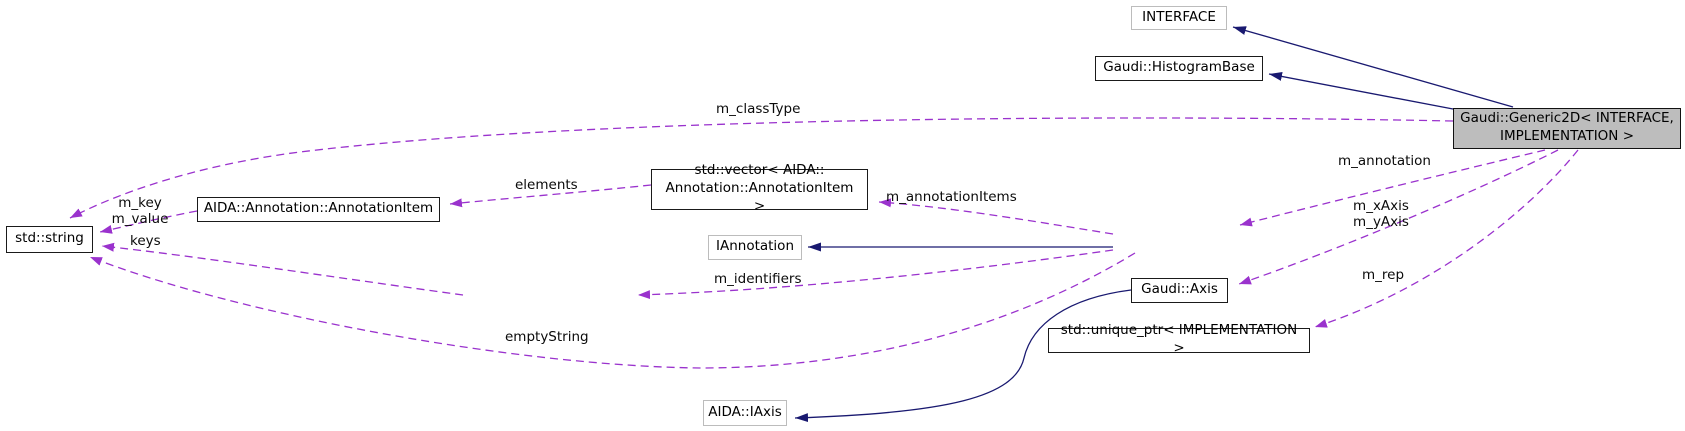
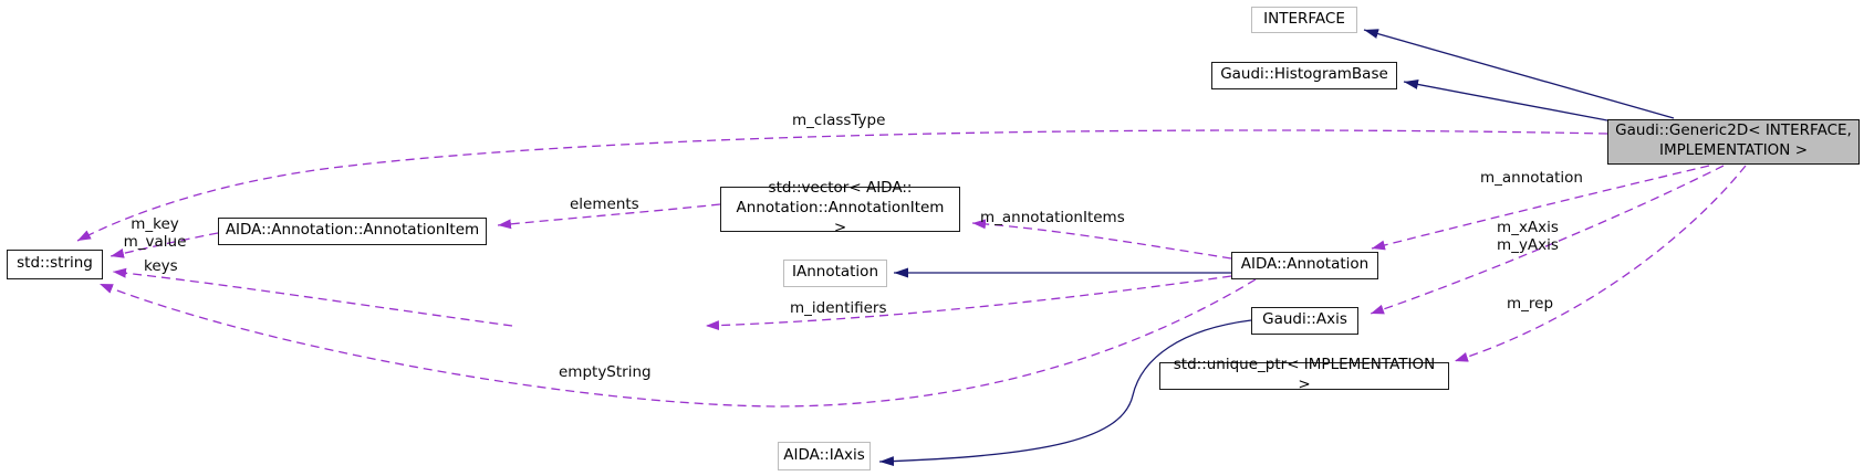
  INTERFACE
  Gaudi::HistogramBase
  Gaudi::Generic2D< INTERFACE,
  IMPLEMENTATION >
  std::string
  AIDA::Annotation::AnnotationItem
  std::vector< AIDA::
  Annotation::AnnotationItem >
  IAnnotation
+ AIDA::Annotation
  Gaudi::Axis
  std::unique_ptr< IMPLEMENTATION >
  AIDA::IAxis
  m_classType
  m_key
  m_value
  keys
  elements
  m_annotationItems
  m_annotation
  m_xAxis
  m_yAxis
  m_rep
  m_identifiers
  emptyString
